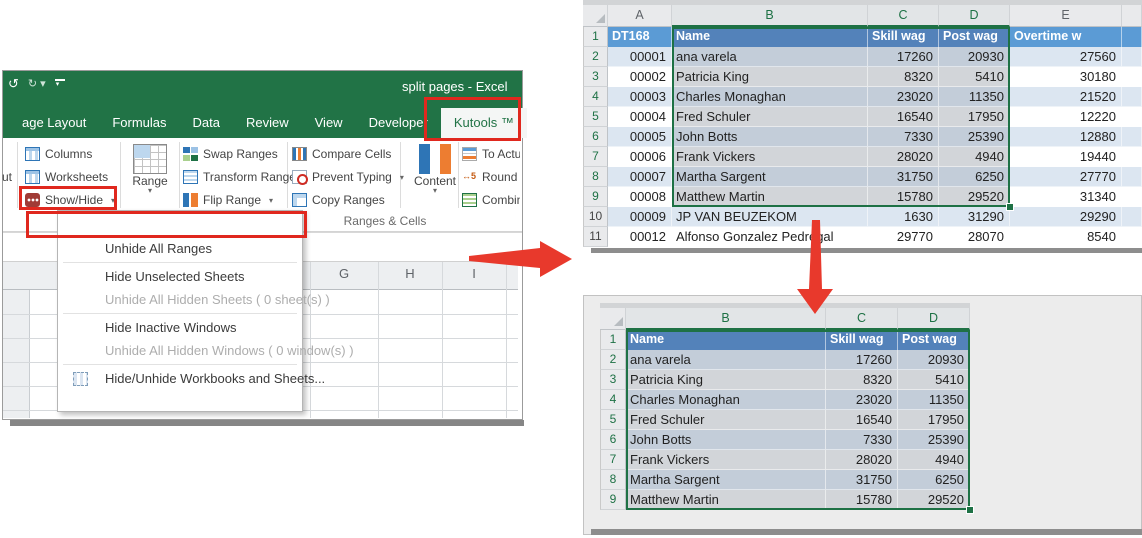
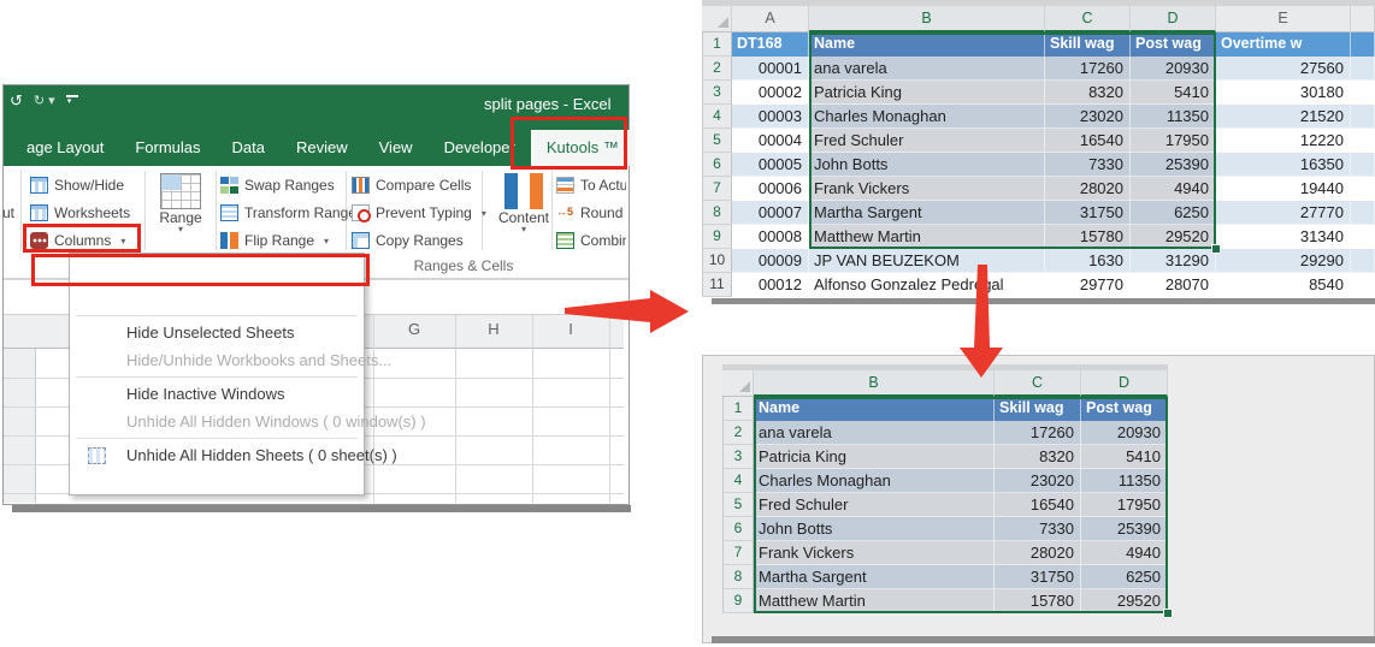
  split pages - Excel
  age Layout
  Formulas
  Data
  Review
  View
  Developer
  Kutools ™
  ut
  Ranges & Cells
  Range
  ▾
  Content
  ▾
  G
  H
  I
- Unhide All Ranges
  Hide Unselected Sheets
- Unhide All Hidden Sheets ( 0 sheet(s) )
+ Hide/Unhide Workbooks and Sheets...
  Hide Inactive Windows
  Unhide All Hidden Windows ( 0 window(s) )
- Hide/Unhide Workbooks and Sheets...
+ Unhide All Hidden Sheets ( 0 sheet(s) )
- Columns
+ Show/Hide
  Worksheets
- Show/Hide
+ Columns
  Swap Ranges
  Transform Rang
  Flip Range
  Compare Cells
  Prevent Typing
  Copy Ranges
  To Actu
  Round
  Combi
  A
  B
  C
  D
  E
  1
  DT168
  Name
  Skill wag
  Post wag
  Overtime w
  2
  00001
  ana varela
  17260
  20930
  27560
  3
  00002
  Patricia King
  8320
  5410
  30180
  4
  00003
  Charles Monaghan
  23020
  11350
  21520
  5
  00004
  Fred Schuler
  16540
  17950
  12220
  6
  00005
  John Botts
  7330
  25390
- 12880
+ 16350
  7
  00006
  Frank Vickers
  28020
  4940
  19440
  8
  00007
  Martha Sargent
  31750
  6250
  27770
  9
  00008
  Matthew Martin
  15780
  29520
  31340
  10
  00009
  JP VAN BEUZEKOM
  1630
  31290
  29290
  11
  00012
  Alfonso Gonzalez Pedral
  29770
  28070
  8540
  B
  C
  D
  1
  Name
  Skill wag
  Post wag
  2
  ana varela
  17260
  20930
  3
  Patricia King
  8320
  5410
  4
  Charles Monaghan
  23020
  11350
  5
  Fred Schuler
  16540
  17950
  6
  John Botts
  7330
  25390
  7
  Frank Vickers
  28020
  4940
  8
  Martha Sargent
  31750
  6250
  9
  Matthew Martin
  15780
  29520
